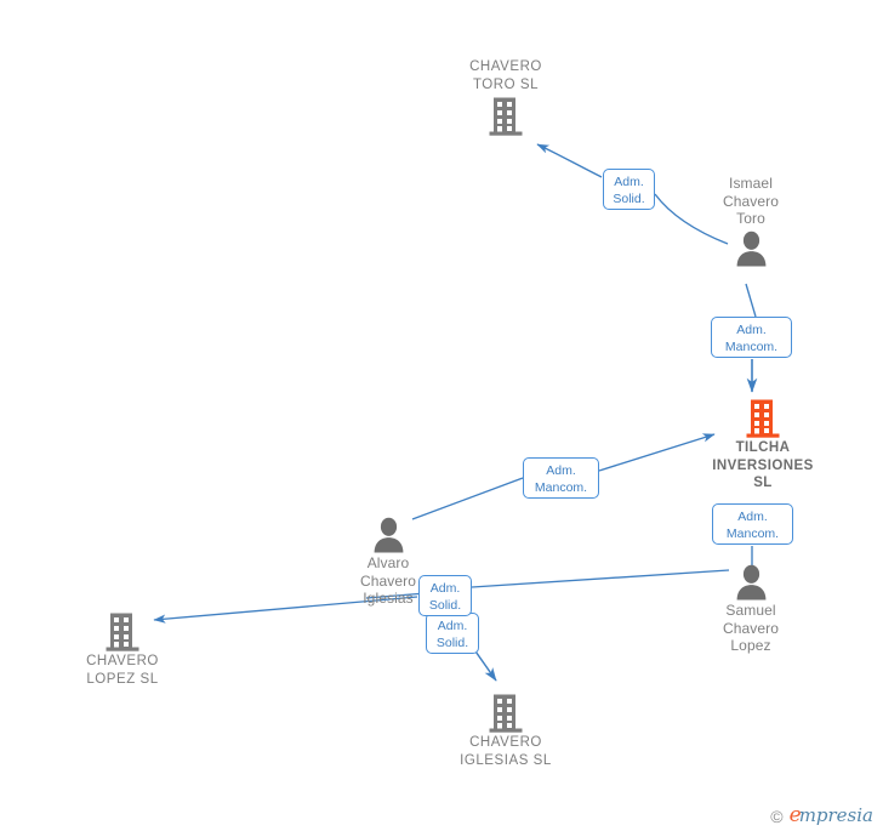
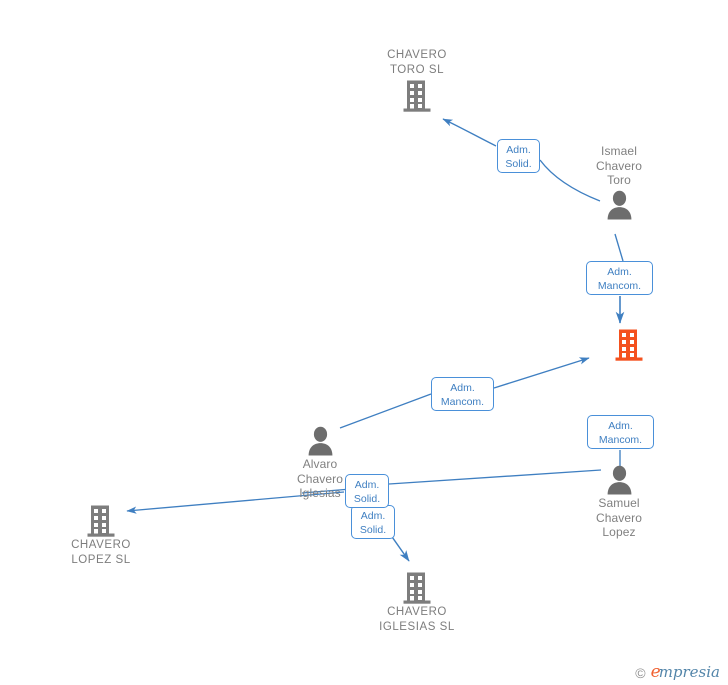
  CHAVERO
  TORO SL
  Ismael
  Chavero
  Toro
- TILCHA
- INVERSIONES
- SL
  Alvaro
  Chavero
  Iglesias
  Samuel
  Chavero
  Lopez
  CHAVERO
  LOPEZ SL
  CHAVERO
  IGLESIAS SL
  Adm.
  Solid.
  Adm.
  Mancom.
  Adm.
  Mancom.
  Adm.
  Mancom.
  Adm.
  Solid.
  Adm.
  Solid.
  ©
  e
  mpresia
